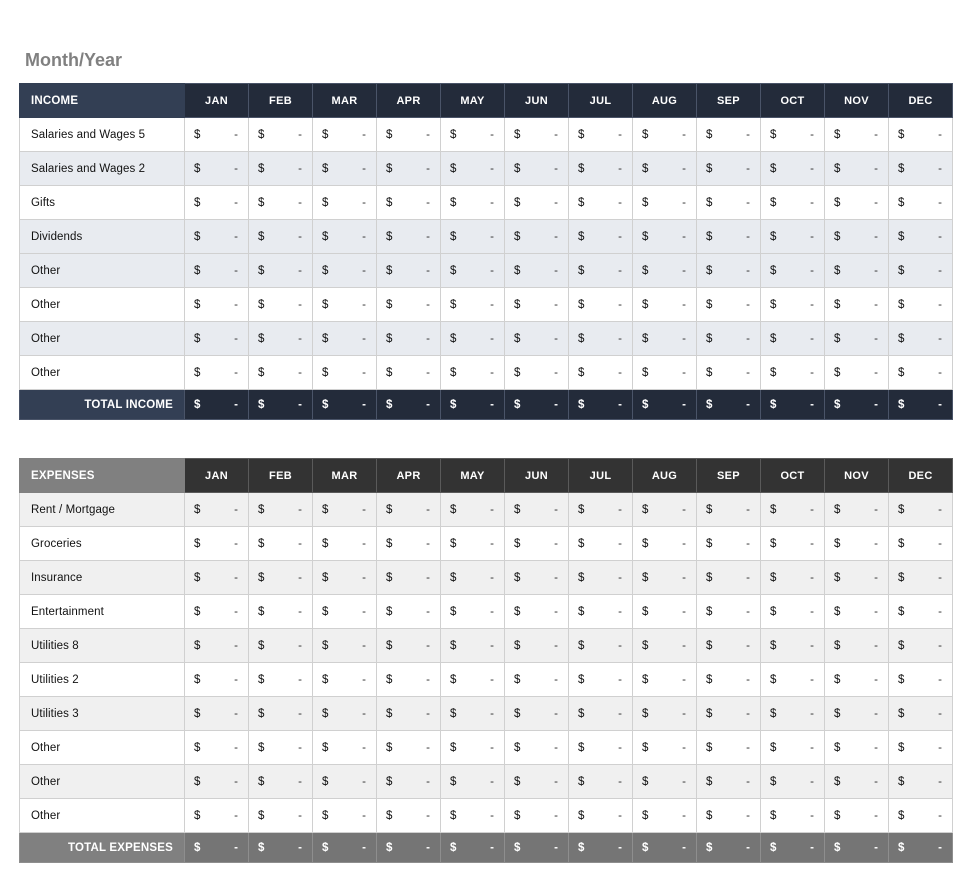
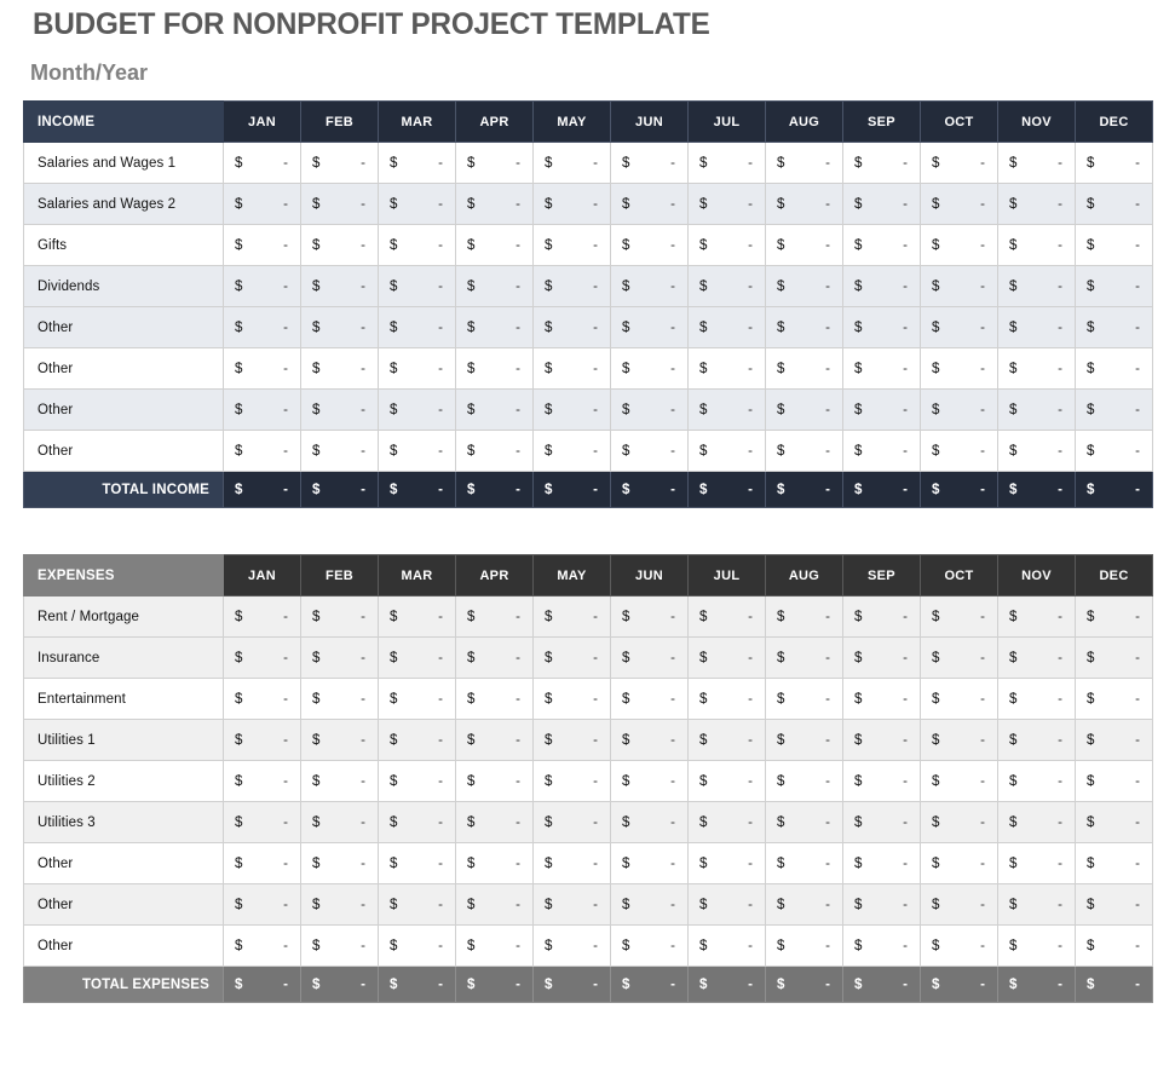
+ BUDGET FOR NONPROFIT PROJECT TEMPLATE
  Month/Year
  INCOME	JAN	FEB	MAR	APR	MAY	JUN	JUL	AUG	SEP	OCT	NOV	DEC
- Salaries and Wages 5	$ -	$ -	$ -	$ -	$ -	$ -	$ -	$ -	$ -	$ -	$ -	$ -
+ Salaries and Wages 1	$ -	$ -	$ -	$ -	$ -	$ -	$ -	$ -	$ -	$ -	$ -	$ -
  Salaries and Wages 2	$ -	$ -	$ -	$ -	$ -	$ -	$ -	$ -	$ -	$ -	$ -	$ -
  Gifts	$ -	$ -	$ -	$ -	$ -	$ -	$ -	$ -	$ -	$ -	$ -	$ -
  Dividends	$ -	$ -	$ -	$ -	$ -	$ -	$ -	$ -	$ -	$ -	$ -	$ -
  Other	$ -	$ -	$ -	$ -	$ -	$ -	$ -	$ -	$ -	$ -	$ -	$ -
  Other	$ -	$ -	$ -	$ -	$ -	$ -	$ -	$ -	$ -	$ -	$ -	$ -
  Other	$ -	$ -	$ -	$ -	$ -	$ -	$ -	$ -	$ -	$ -	$ -	$ -
  Other	$ -	$ -	$ -	$ -	$ -	$ -	$ -	$ -	$ -	$ -	$ -	$ -
  TOTAL INCOME	$ -	$ -	$ -	$ -	$ -	$ -	$ -	$ -	$ -	$ -	$ -	$ -
  EXPENSES	JAN	FEB	MAR	APR	MAY	JUN	JUL	AUG	SEP	OCT	NOV	DEC
  Rent / Mortgage	$ -	$ -	$ -	$ -	$ -	$ -	$ -	$ -	$ -	$ -	$ -	$ -
- Groceries	$ -	$ -	$ -	$ -	$ -	$ -	$ -	$ -	$ -	$ -	$ -	$ -
  Insurance	$ -	$ -	$ -	$ -	$ -	$ -	$ -	$ -	$ -	$ -	$ -	$ -
  Entertainment	$ -	$ -	$ -	$ -	$ -	$ -	$ -	$ -	$ -	$ -	$ -	$ -
- Utilities 8	$ -	$ -	$ -	$ -	$ -	$ -	$ -	$ -	$ -	$ -	$ -	$ -
+ Utilities 1	$ -	$ -	$ -	$ -	$ -	$ -	$ -	$ -	$ -	$ -	$ -	$ -
  Utilities 2	$ -	$ -	$ -	$ -	$ -	$ -	$ -	$ -	$ -	$ -	$ -	$ -
  Utilities 3	$ -	$ -	$ -	$ -	$ -	$ -	$ -	$ -	$ -	$ -	$ -	$ -
  Other	$ -	$ -	$ -	$ -	$ -	$ -	$ -	$ -	$ -	$ -	$ -	$ -
  Other	$ -	$ -	$ -	$ -	$ -	$ -	$ -	$ -	$ -	$ -	$ -	$ -
  Other	$ -	$ -	$ -	$ -	$ -	$ -	$ -	$ -	$ -	$ -	$ -	$ -
  TOTAL EXPENSES	$ -	$ -	$ -	$ -	$ -	$ -	$ -	$ -	$ -	$ -	$ -	$ -
